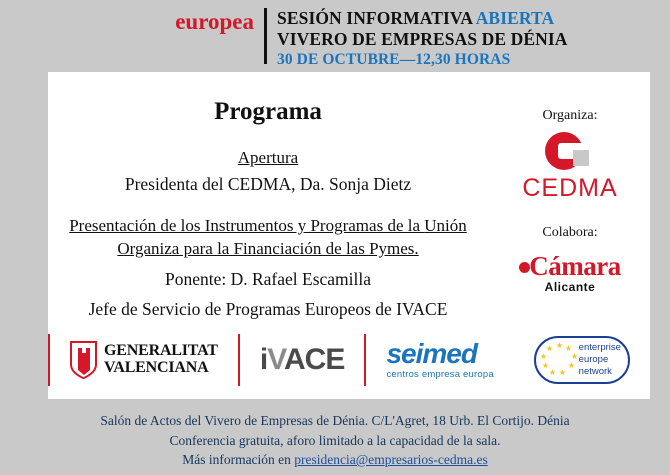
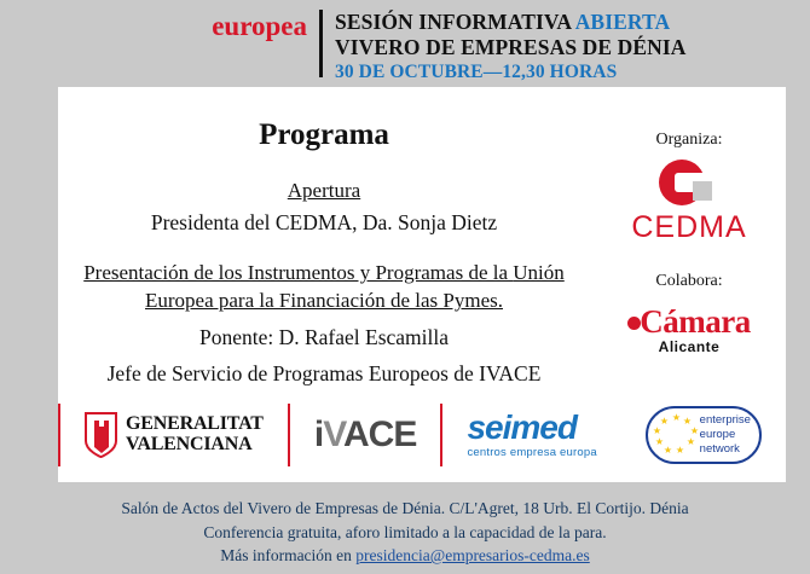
  europea
  SESIÓN INFORMATIVA ABIERTA
  VIVERO DE EMPRESAS DE DÉNIA
  30 DE OCTUBRE—12,30 HORAS
  Programa
  Apertura
  Presidenta del CEDMA, Da. Sonja Dietz
- Presentación de los Instrumentos y Programas de la Unión Organiza para la Financiación de las Pymes.
+ Presentación de los Instrumentos y Programas de la Unión Europea para la Financiación de las Pymes.
  Ponente: D. Rafael Escamilla
  Jefe de Servicio de Programas Europeos de IVACE
  Organiza:
  CEDMA
  Colabora:
  Cámara
  Alicante
  GENERALITAT
  VALENCIANA
  iVACE
  seimed
  centros empresa europa
  ★
  ★
  ★
  ★
  ★
  ★
  ★
  ★
  ★
  enterprise
  europe
  network
  Salón de Actos del Vivero de Empresas de Dénia. C/L'Agret, 18 Urb. El Cortijo. Dénia
- Conferencia gratuita, aforo limitado a la capacidad de la sala.
+ Conferencia gratuita, aforo limitado a la capacidad de la para.
  Más información en presidencia@empresarios-cedma.es
